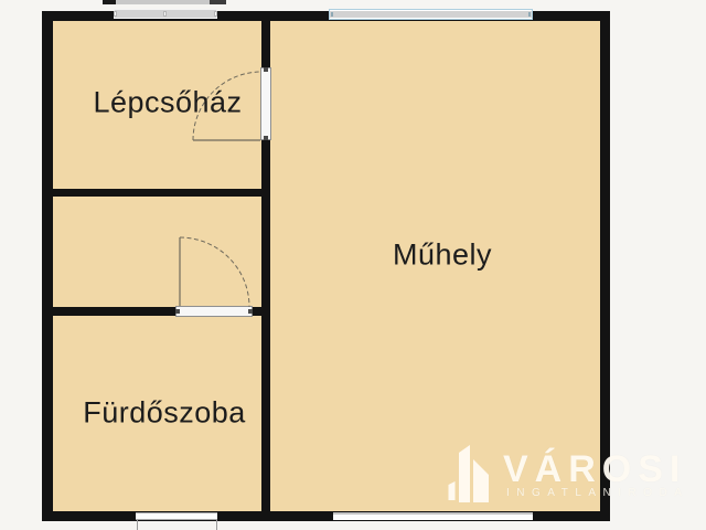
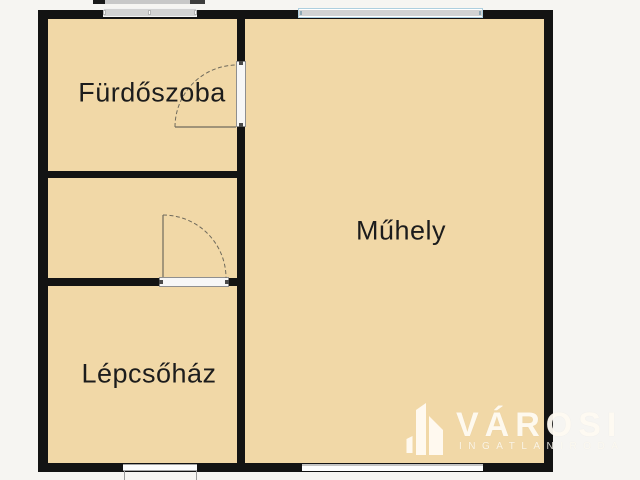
- Lépcsőház
+ Fürdőszoba
  Műhely
- Fürdőszoba
+ Lépcsőház
  VÁROSI
  INGATLANIRODA
